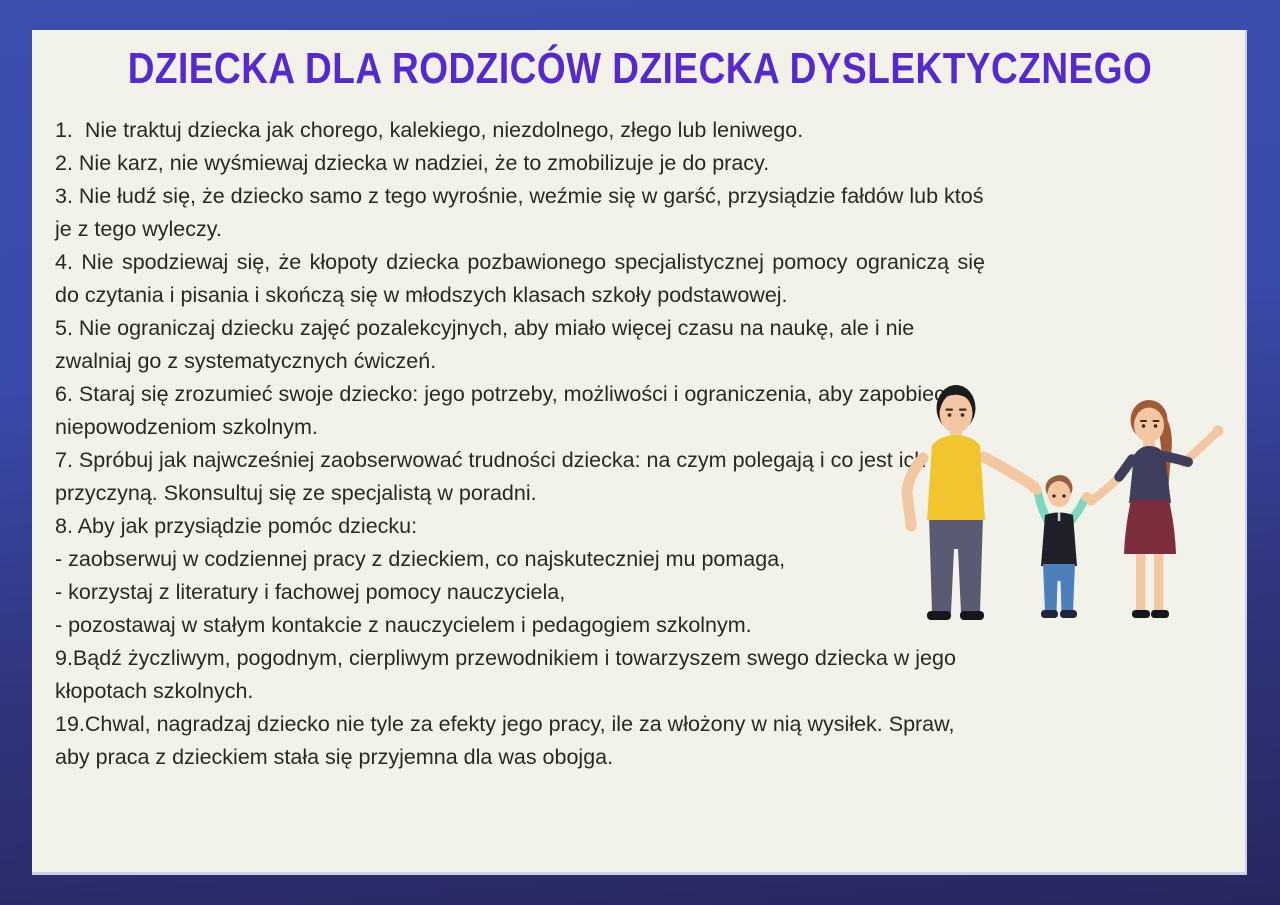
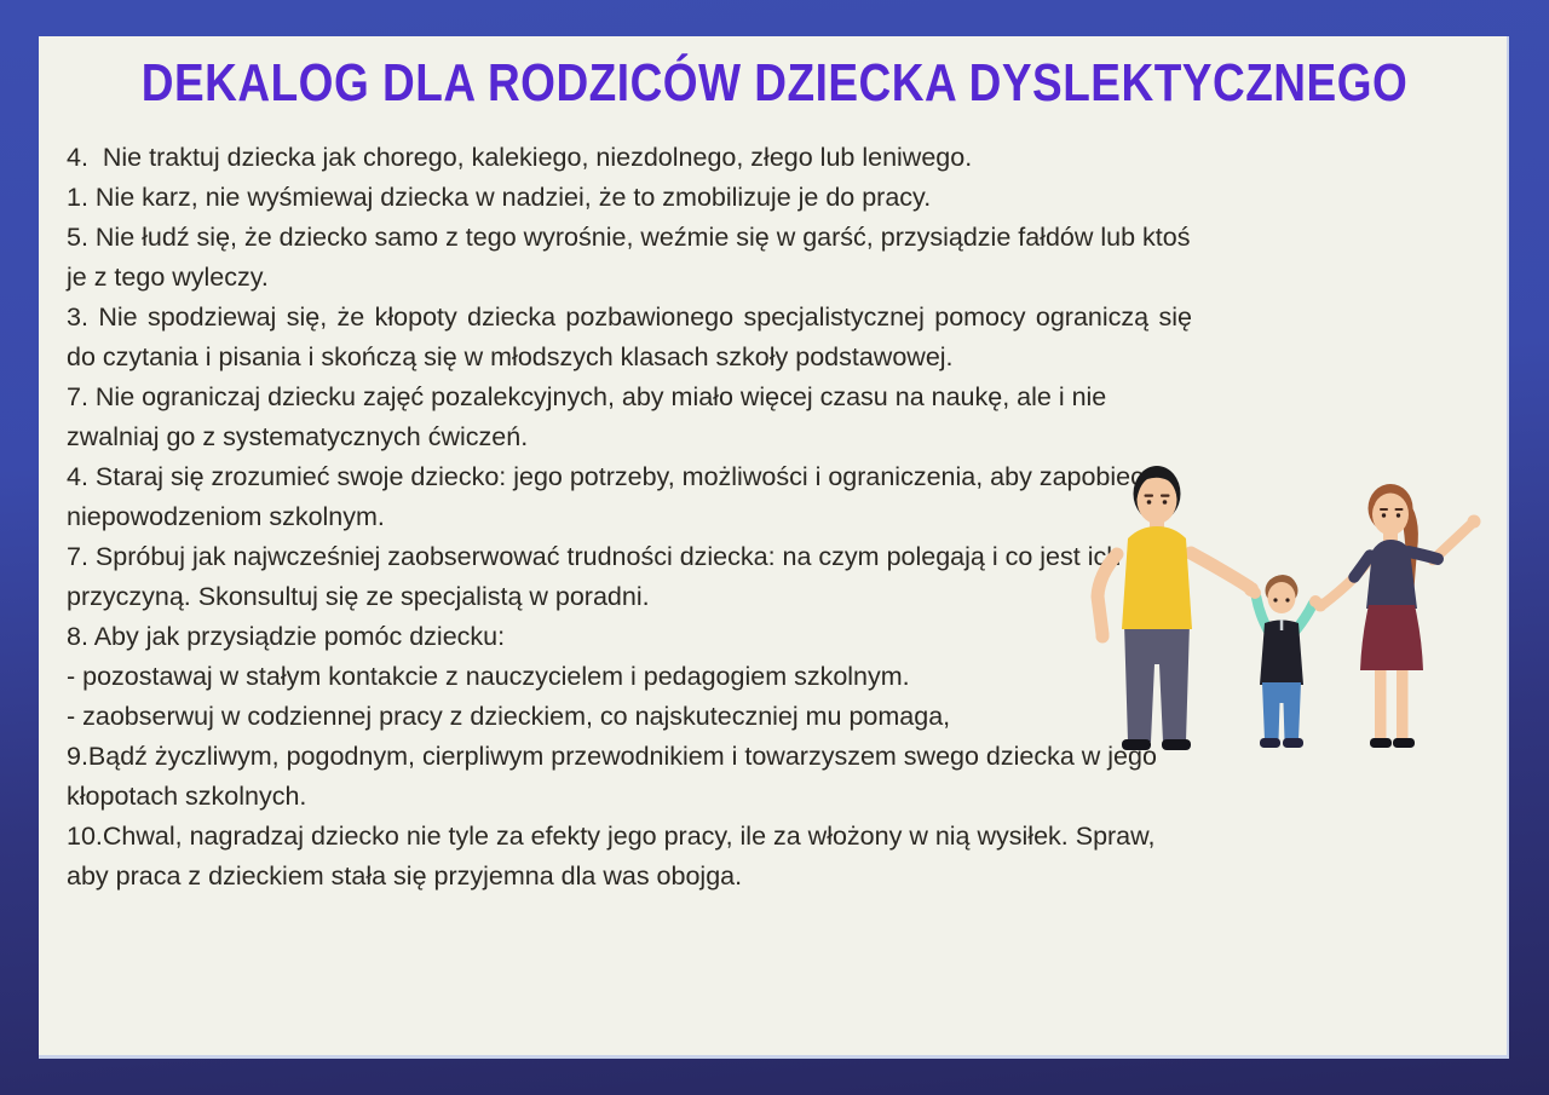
- DZIECKA DLA RODZICÓW DZIECKA DYSLEKTYCZNEGO
+ DEKALOG DLA RODZICÓW DZIECKA DYSLEKTYCZNEGO
- 1. Nie traktuj dziecka jak chorego, kalekiego, niezdolnego, złego lub leniwego.
+ 4. Nie traktuj dziecka jak chorego, kalekiego, niezdolnego, złego lub leniwego.
- 2. Nie karz, nie wyśmiewaj dziecka w nadziei, że to zmobilizuje je do pracy.
+ 1. Nie karz, nie wyśmiewaj dziecka w nadziei, że to zmobilizuje je do pracy.
- 3. Nie łudź się, że dziecko samo z tego wyrośnie, weźmie się w garść, przysiądzie fałdów lub ktoś je z tego wyleczy.
+ 5. Nie łudź się, że dziecko samo z tego wyrośnie, weźmie się w garść, przysiądzie fałdów lub ktoś je z tego wyleczy.
- 4. Nie spodziewaj się, że kłopoty dziecka pozbawionego specjalistycznej pomocy ograniczą się do czytania i pisania i skończą się w młodszych klasach szkoły podstawowej.
+ 3. Nie spodziewaj się, że kłopoty dziecka pozbawionego specjalistycznej pomocy ograniczą się do czytania i pisania i skończą się w młodszych klasach szkoły podstawowej.
- 5. Nie ograniczaj dziecku zajęć pozalekcyjnych, aby miało więcej czasu na naukę, ale i nie zwalniaj go z systematycznych ćwiczeń.
+ 7. Nie ograniczaj dziecku zajęć pozalekcyjnych, aby miało więcej czasu na naukę, ale i nie zwalniaj go z systematycznych ćwiczeń.
- 6. Staraj się zrozumieć swoje dziecko: jego potrzeby, możliwości i ograniczenia, aby zapobiec niepowodzeniom szkolnym.
+ 4. Staraj się zrozumieć swoje dziecko: jego potrzeby, możliwości i ograniczenia, aby zapobiec niepowodzeniom szkolnym.
  7. Spróbuj jak najwcześniej zaobserwować trudności dziecka: na czym polegają i co jest ic przyczyną. Skonsultuj się ze specjalistą w poradni.
  8. Aby jak przysiądzie pomóc dziecku:
- - zaobserwuj w codziennej pracy z dzieckiem, co najskuteczniej mu pomaga,
+ - pozostawaj w stałym kontakcie z nauczycielem i pedagogiem szkolnym.
- - korzystaj z literatury i fachowej pomocy nauczyciela,
- - pozostawaj w stałym kontakcie z nauczycielem i pedagogiem szkolnym.
+ - zaobserwuj w codziennej pracy z dzieckiem, co najskuteczniej mu pomaga,
  9.Bądź życzliwym, pogodnym, cierpliwym przewodnikiem i towarzyszem swego dziecka w jego kłopotach szkolnych.
- 19.Chwal, nagradzaj dziecko nie tyle za efekty jego pracy, ile za włożony w nią wysiłek. Spraw, aby praca z dzieckiem stała się przyjemna dla was obojga.
+ 10.Chwal, nagradzaj dziecko nie tyle za efekty jego pracy, ile za włożony w nią wysiłek. Spraw, aby praca z dzieckiem stała się przyjemna dla was obojga.
